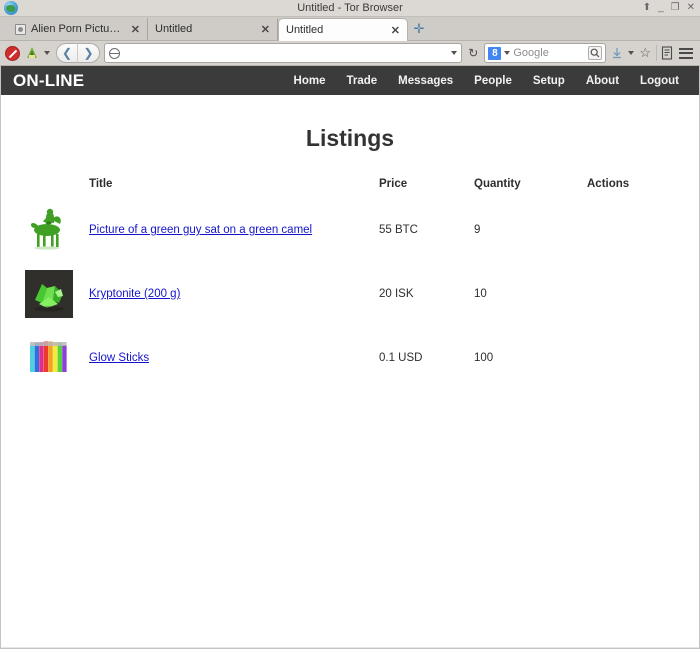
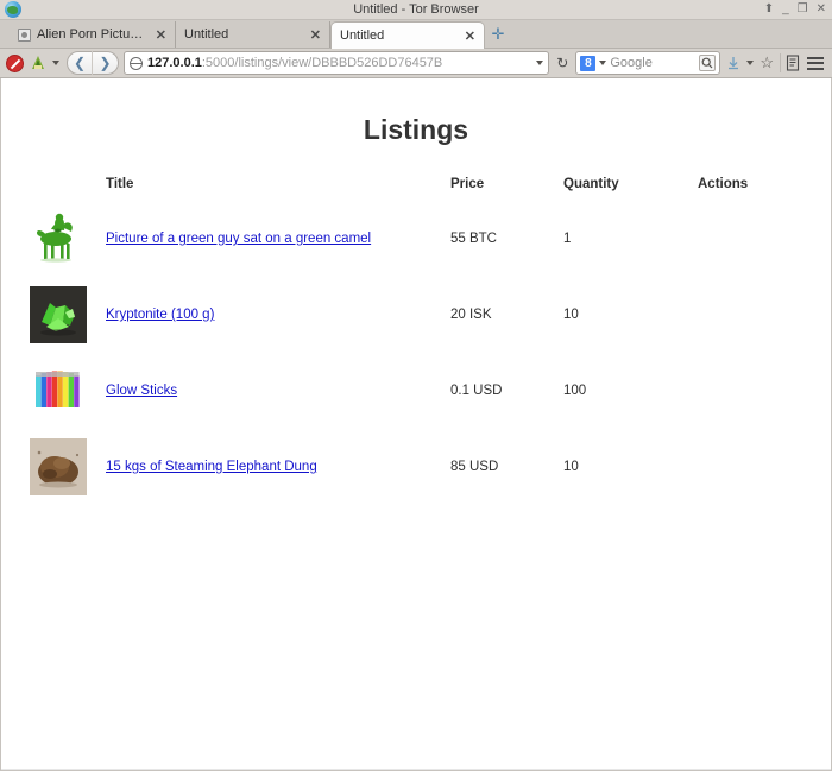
  Untitled - Tor Browser
  ⬆
  _
  ❐
  ✕
  Alien Porn Picture
  ✕
  Untitled
  ✕
  Untitled
  ✕
  ✛
  ❮
  ❯
+ 127.0.0.1:5000/listings/view/DBBBD526DD76457B
  ↻
  8
  Google
  ☆
- ON-LINE
- Home
- Trade
- Messages
- People
- Setup
- About
- Logout
  Listings
  	Title	Price	Quantity	Actions
- 	Picture of a green guy sat on a green camel	55 BTC	9
+ 	Picture of a green guy sat on a green camel	55 BTC	1
- 	Kryptonite (200 g)	20 ISK	10
+ 	Kryptonite (100 g)	20 ISK	10
  	Glow Sticks	0.1 USD	100
+ 	15 kgs of Steaming Elephant Dung	85 USD	10
